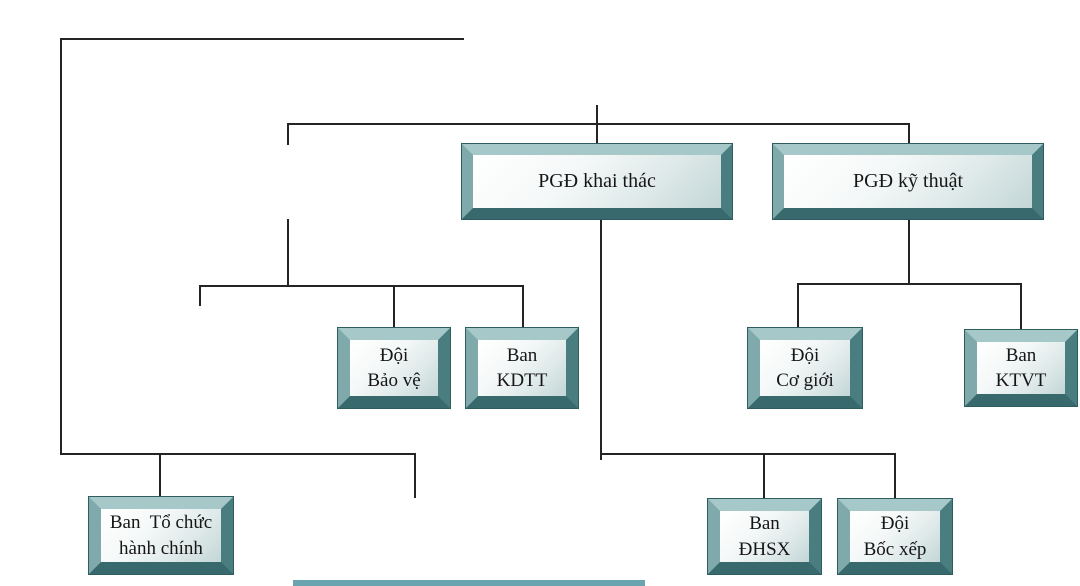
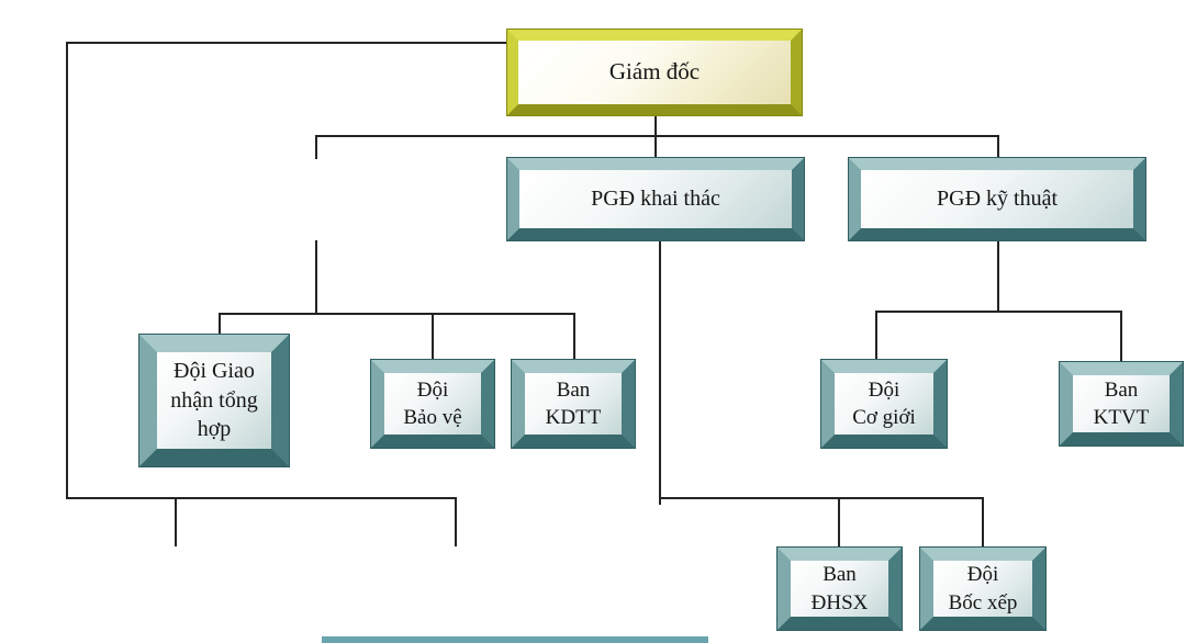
+ Giám đốc
  PGĐ khai thác
  PGĐ kỹ thuật
+ Đội Giao
+ nhận tổng
+ hợp
  Đội
  Bảo vệ
  Ban
  KDTT
  Đội
  Cơ giới
  Ban
  KTVT
- Ban Tổ chức
- hành chính
  Ban
  ĐHSX
  Đội
  Bốc xếp
